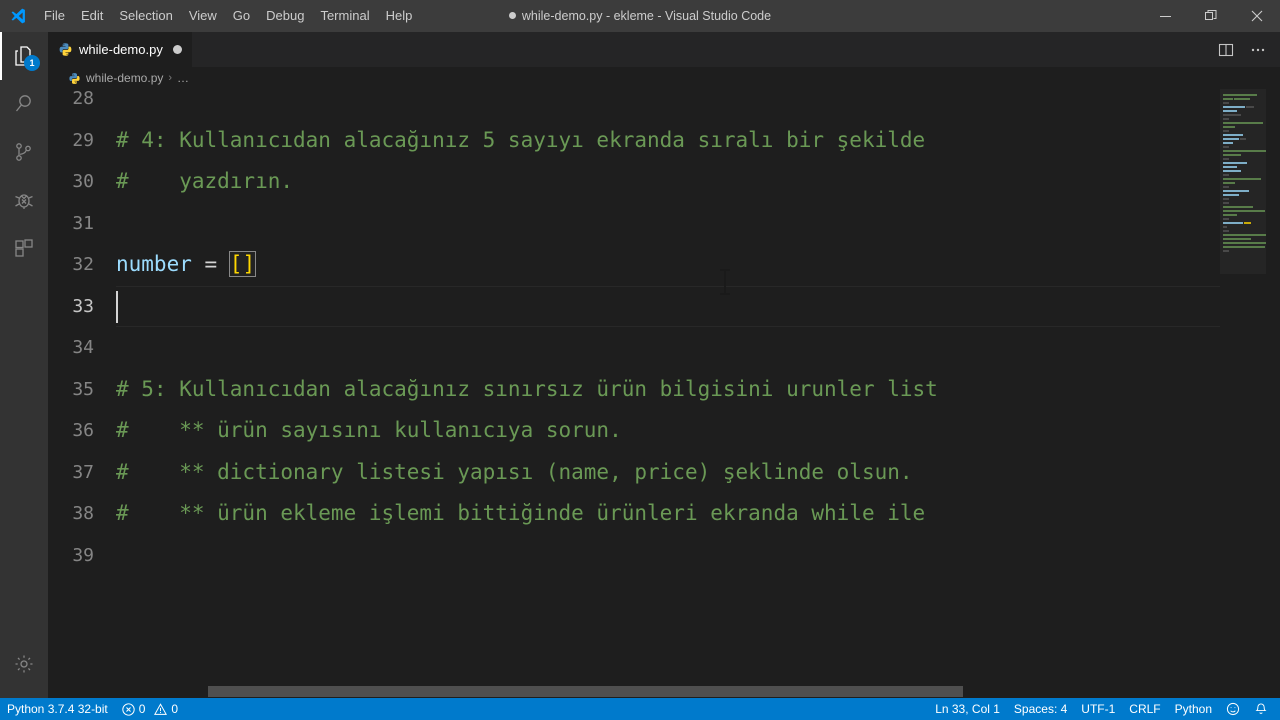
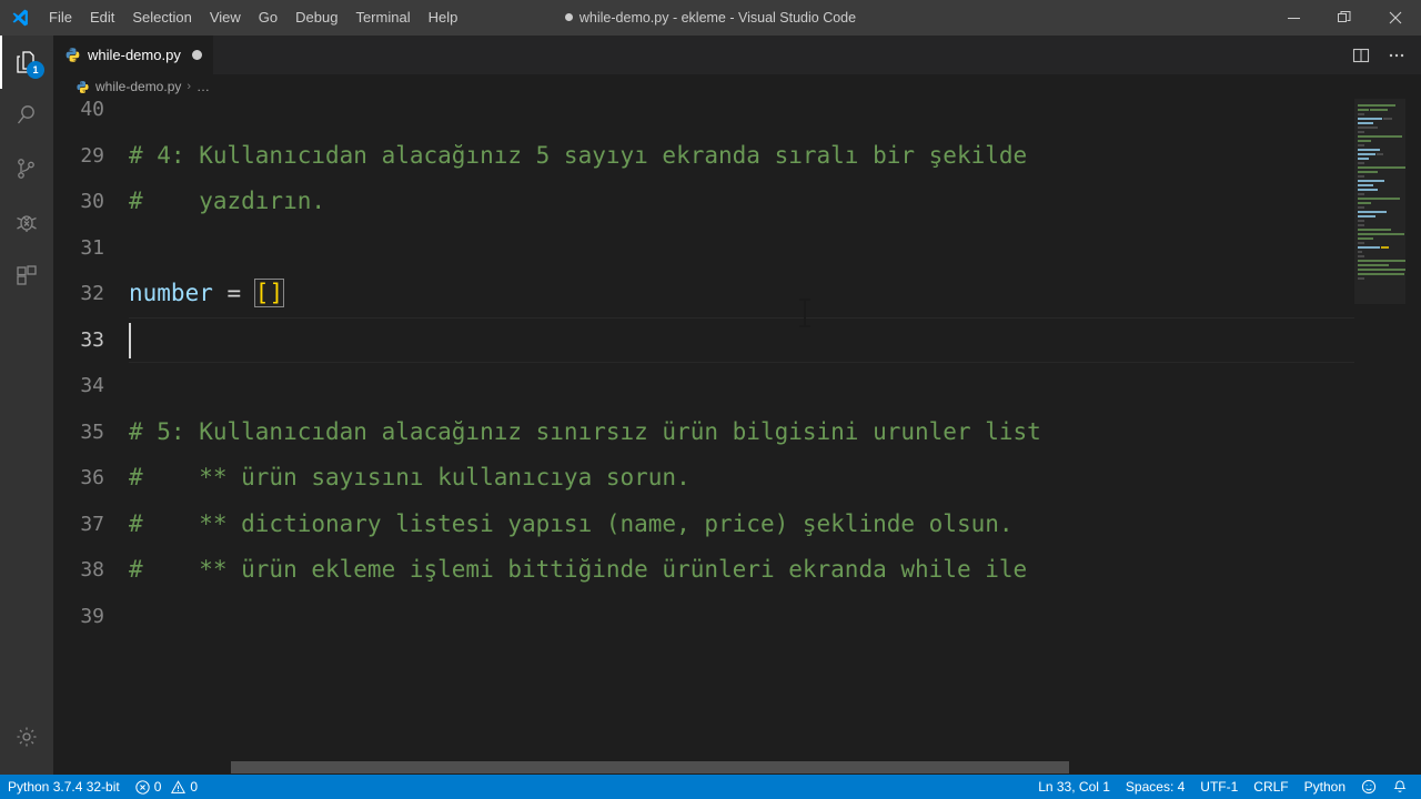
  File
  Edit
  Selection
  View
  Go
  Debug
  Terminal
  Help
  while-demo.py - ekleme - Visual Studio Code
  1
  while-demo.py
  while-demo.py
  ›
  …
- 28
+ 40
  29
  # 4: Kullanıcıdan alacağınız 5 sayıyı ekranda sıralı bir şekilde
  30
  # yazdırın.
  31
  32
  number = []
  33
  34
  35
  # 5: Kullanıcıdan alacağınız sınırsız ürün bilgisini urunler list
  36
  # ** ürün sayısını kullanıcıya sorun.
  37
  # ** dictionary listesi yapısı (name, price) şeklinde olsun.
  38
  # ** ürün ekleme işlemi bittiğinde ürünleri ekranda while ile
  39
  Python 3.7.4 32-bit
  0
  0
  Ln 33, Col 1
  Spaces: 4
  UTF-1
  CRLF
  Python
